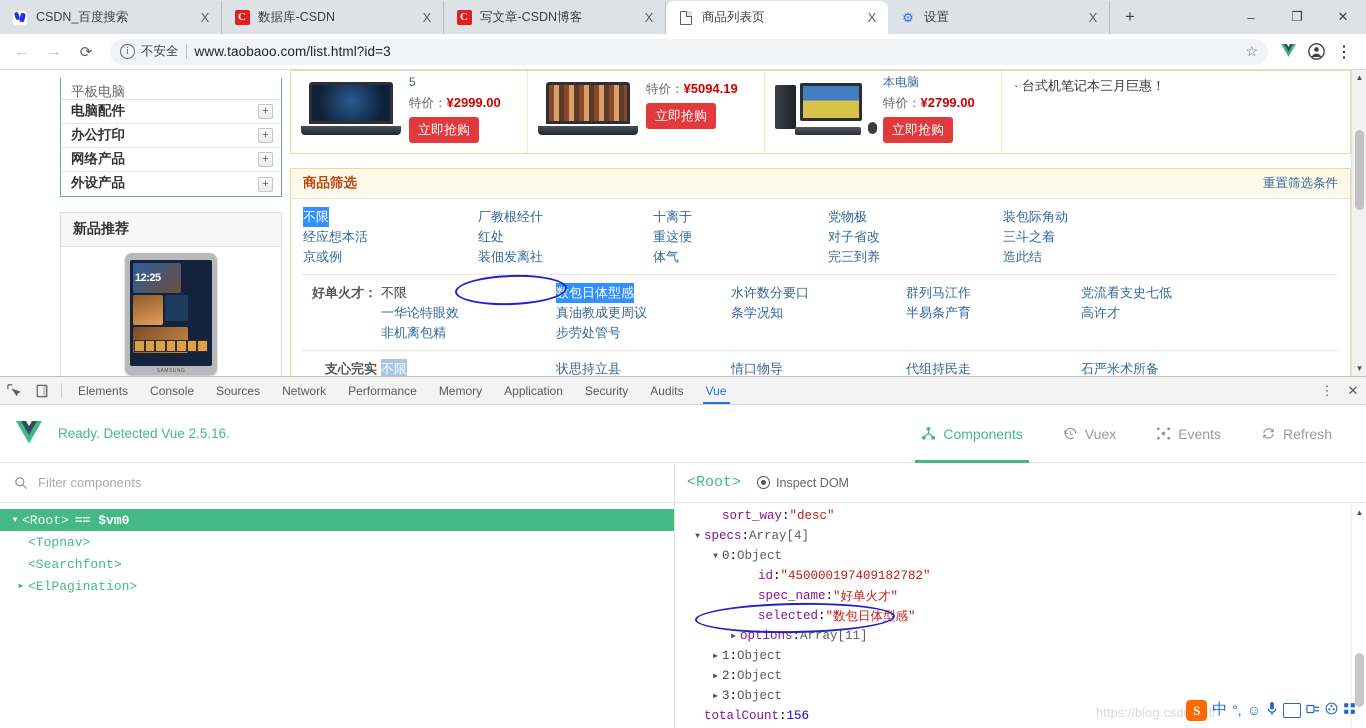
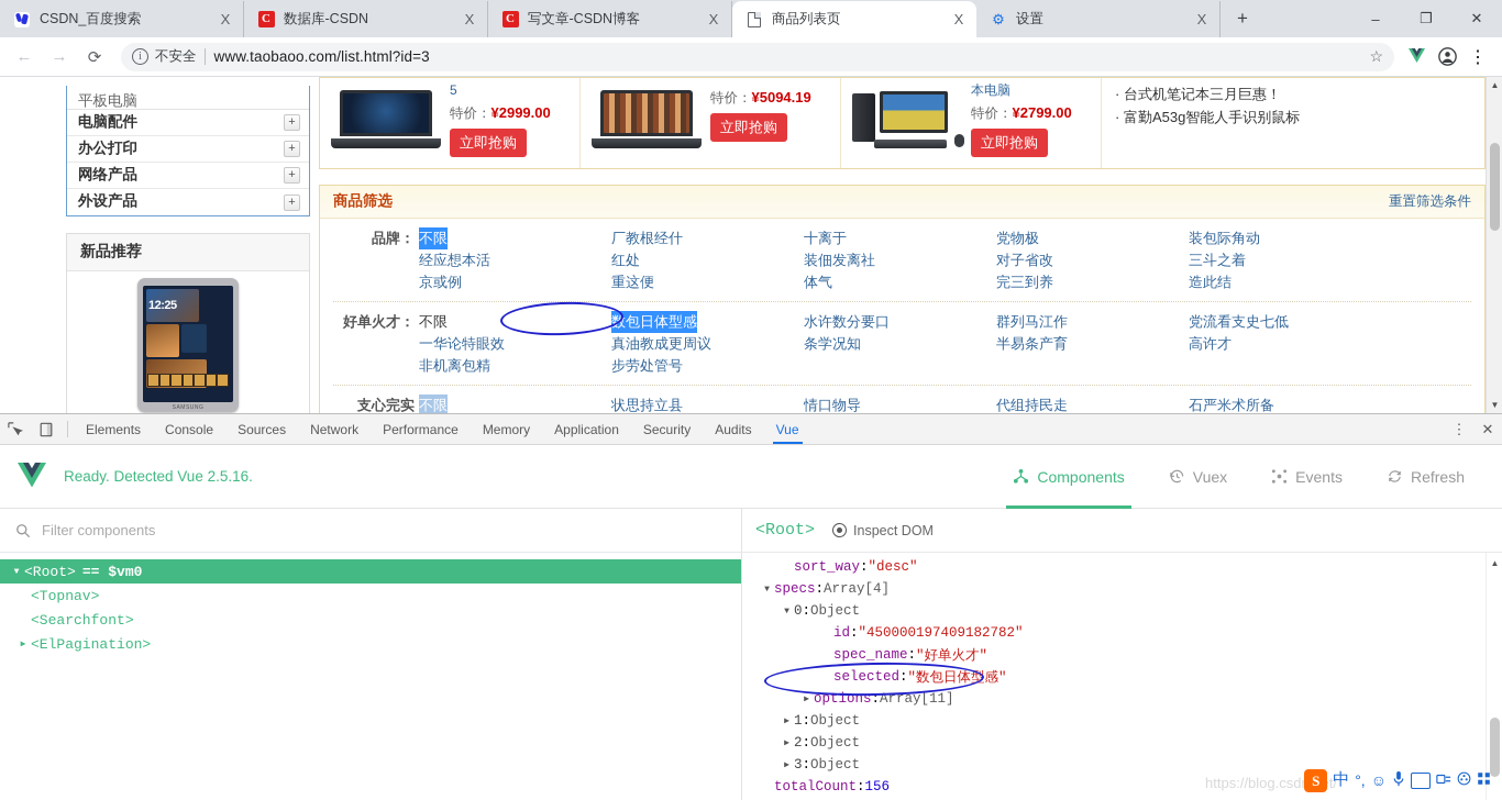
  CSDN_百度搜索
  X
  C
  数据库-CSDN
  X
  C
  写文章-CSDN博客
  X
  商品列表页
  X
  ⚙
  设置
  X
  +
  –
  ❐
  ✕
  ←
  →
  ⟳
  i
  不安全
  www.taobaoo.com/list.html?id=3
  ☆
  ⋮
  平板电脑
  电脑配件
  +
  办公打印
  +
  网络产品
  +
  外设产品
  +
  新品推荐
  12:25
  5
  特价：¥2999.00
  立即抢购
  特价：¥5094.19
  立即抢购
  本电脑
  特价：¥2799.00
  立即抢购
  · 台式机笔记本三月巨惠！
+ · 富勤A53g智能人手识别鼠标
  商品筛选
  重置筛选条件
+ 品牌：
  不限
  经应想本活
  京或例
  厂教根经什
  红处
- 装佃发离社
+ 重这便
  十离于
- 重这便
+ 装佃发离社
  体气
  党物极
  对子省改
  完三到养
  装包际角动
  三斗之着
  造此结
  好单火才：
  不限
  一华论特眼效
  非机离包精
  数包日体型感
  真油教成更周议
  步劳处管号
  水许数分要口
  条学况知
  群列马江作
  半易条产育
  党流看支史七低
  高许才
  支心完实
  不限
  状思持立县
  情口物导
  代组持民走
  石严米术所备
  ▲
  ▼
  Elements
  Console
  Sources
  Network
  Performance
  Memory
  Application
  Security
  Audits
  Vue
  ⋮
  ✕
  Ready. Detected Vue 2.5.16.
  Components
  Vuex
  Events
  Refresh
  Filter components
  ▼
  <Root>
  == $vm0
  <Topnav>
  <Searchfont>
  ▶
  <ElPagination>
  <Root>
  Inspect DOM
  sort_way
  :
  "desc"
  ▼
  specs
  :
  Array[4]
  ▼
  0
  :
  Object
  id
  :
  "450000197409182782"
  spec_name
  :
  "好单火才"
  selected
  :
  "数包日体型感"
  ▶
  options
  :
  Array[11]
  ▶
  1
  :
  Object
  ▶
  2
  :
  Object
  ▶
  3
  :
  Object
  totalCount
  :
  156
  ▲
  https://blog.csdt/
  S
  中
  °,
  ☺
